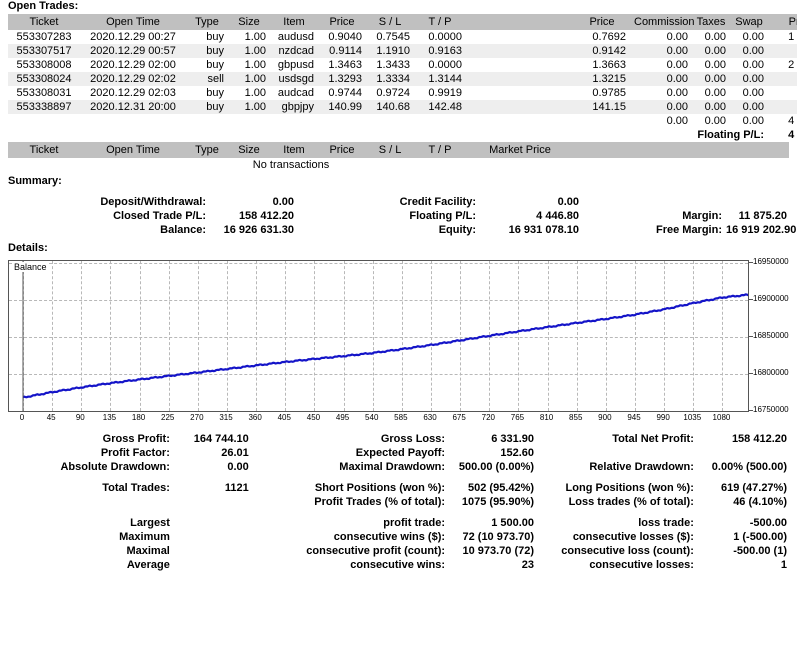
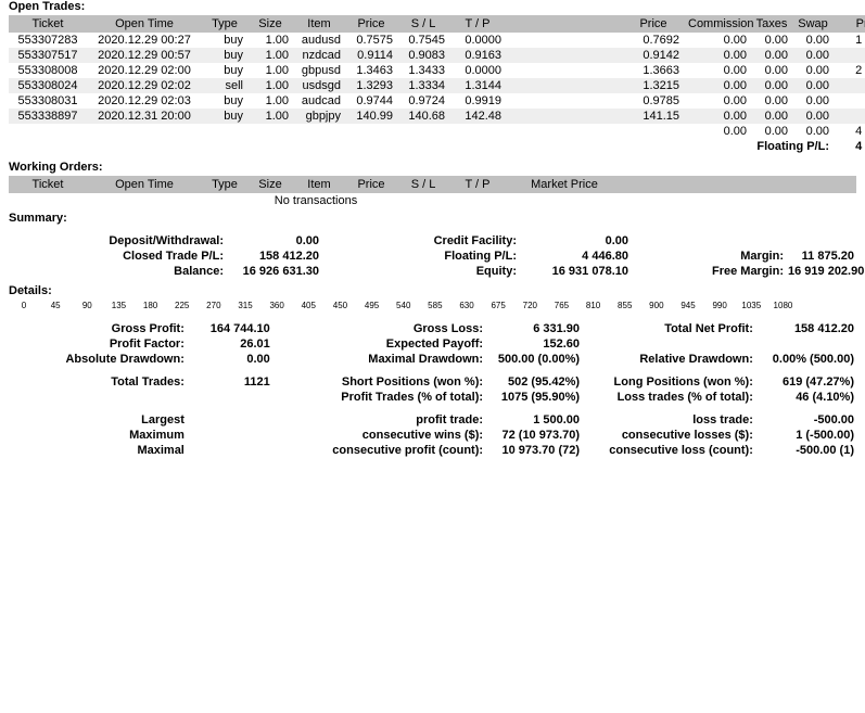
  Open Trades:
  Ticket	Open Time	Type	Size	Item	Price	S / L	T / P		Price	Commission	Taxes	Swap	P
- 553307283	2020.12.29 00:27	buy	1.00	audusd	0.9040	0.7545	0.0000		0.7692	0.00	0.00	0.00	1
+ 553307283	2020.12.29 00:27	buy	1.00	audusd	0.7575	0.7545	0.0000		0.7692	0.00	0.00	0.00	1
- 553307517	2020.12.29 00:57	buy	1.00	nzdcad	0.9114	1.1910	0.9163		0.9142	0.00	0.00	0.00
+ 553307517	2020.12.29 00:57	buy	1.00	nzdcad	0.9114	0.9083	0.9163		0.9142	0.00	0.00	0.00
  553308008	2020.12.29 02:00	buy	1.00	gbpusd	1.3463	1.3433	0.0000		1.3663	0.00	0.00	0.00	2
  553308024	2020.12.29 02:02	sell	1.00	usdsgd	1.3293	1.3334	1.3144		1.3215	0.00	0.00	0.00
  553308031	2020.12.29 02:03	buy	1.00	audcad	0.9744	0.9724	0.9919		0.9785	0.00	0.00	0.00
  553338897	2020.12.31 20:00	buy	1.00	gbpjpy	140.99	140.68	142.48		141.15	0.00	0.00	0.00
+ Working Orders:
  Ticket	Open Time	Type	Size	Item	Price	S / L	T / P	Market Price
  No transactions
  Summary:
  Deposit/Withdrawal:	0.00		Credit Facility:	0.00
  Closed Trade P/L:	158 412.20		Floating P/L:	4 446.80		Margin:	11 875.20
  Balance:	16 926 631.30		Equity:	16 931 078.10		Free Margin:	16 919 202.90
  Details:
- Balance
- 16750000
- 16800000
- 16850000
- 16900000
- 16950000
  0
  45
  90
  135
  180
  225
  270
  315
  360
  405
  450
  495
  540
  585
  630
  675
  720
  765
  810
  855
  900
  945
  990
  1035
  1080
  Gross Profit:	164 744.10		Gross Loss:	6 331.90		Total Net Profit:	158 412.20
  Profit Factor:	26.01		Expected Payoff:	152.60
  Absolute Drawdown:	0.00		Maximal Drawdown:	500.00 (0.00%)		Relative Drawdown:	0.00% (500.00)
  Total Trades:	1121		Short Positions (won %):	502 (95.42%)		Long Positions (won %):	619 (47.27%)
  			Profit Trades (% of total):	1075 (95.90%)		Loss trades (% of total):	46 (4.10%)
  Largest			profit trade:	1 500.00		loss trade:	-500.00
  Maximum			consecutive wins ($):	72 (10 973.70)		consecutive losses ($):	1 (-500.00)
  Maximal			consecutive profit (count):	10 973.70 (72)		consecutive loss (count):	-500.00 (1)
- Average			consecutive wins:	23		consecutive losses:	1
